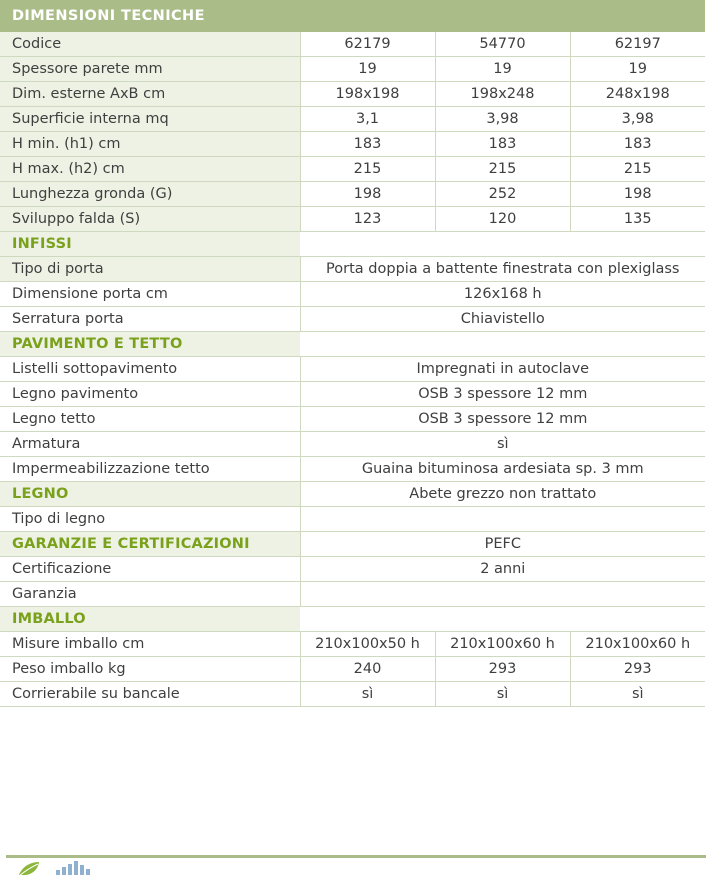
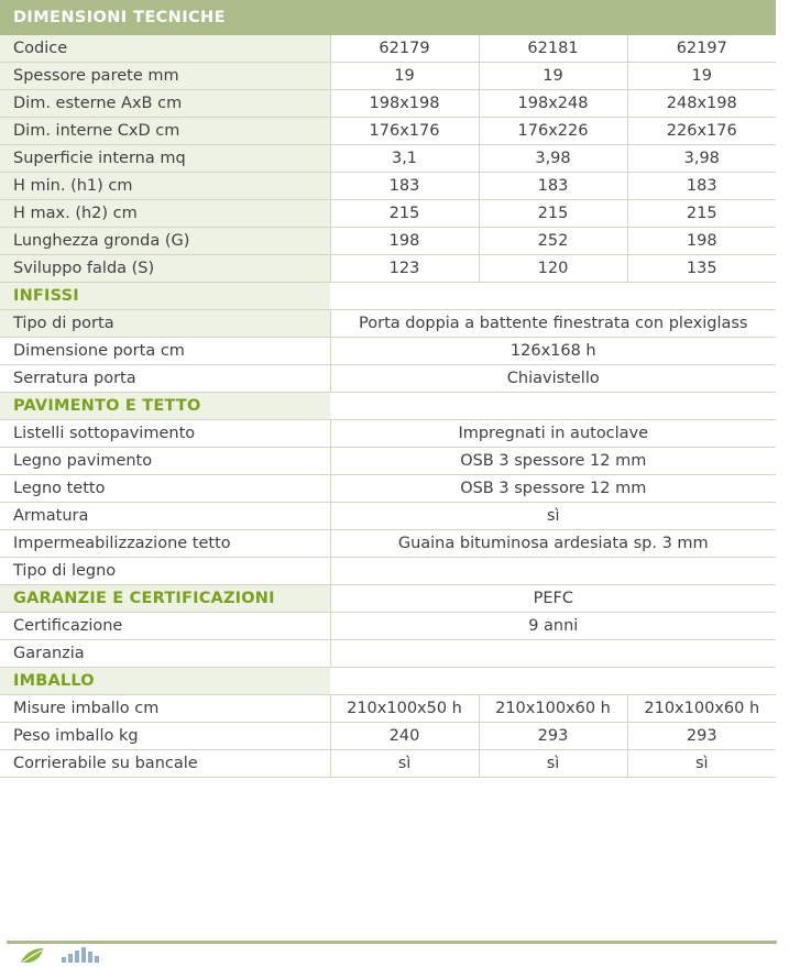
  DIMENSIONI TECNICHE
- Codice	62179	54770	62197
+ Codice	62179	62181	62197
  Spessore parete mm	19	19	19
  Dim. esterne AxB cm	198x198	198x248	248x198
+ Dim. interne CxD cm	176x176	176x226	226x176
  Superficie interna mq	3,1	3,98	3,98
  H min. (h1) cm	183	183	183
  H max. (h2) cm	215	215	215
  Lunghezza gronda (G)	198	252	198
  Sviluppo falda (S)	123	120	135
  INFISSI
  Tipo di porta	Porta doppia a battente finestrata con plexiglass
  Dimensione porta cm	126x168 h
  Serratura porta	Chiavistello
  PAVIMENTO E TETTO
  Listelli sottopavimento	Impregnati in autoclave
  Legno pavimento	OSB 3 spessore 12 mm
  Legno tetto	OSB 3 spessore 12 mm
  Armatura	sì
  Impermeabilizzazione tetto	Guaina bituminosa ardesiata sp. 3 mm
- LEGNO	Abete grezzo non trattato
  Tipo di legno
  GARANZIE E CERTIFICAZIONI	PEFC
- Certificazione	2 anni
+ Certificazione	9 anni
  Garanzia
  IMBALLO
  Misure imballo cm	210x100x50 h	210x100x60 h	210x100x60 h
  Peso imballo kg	240	293	293
  Corrierabile su bancale	sì	sì	sì
